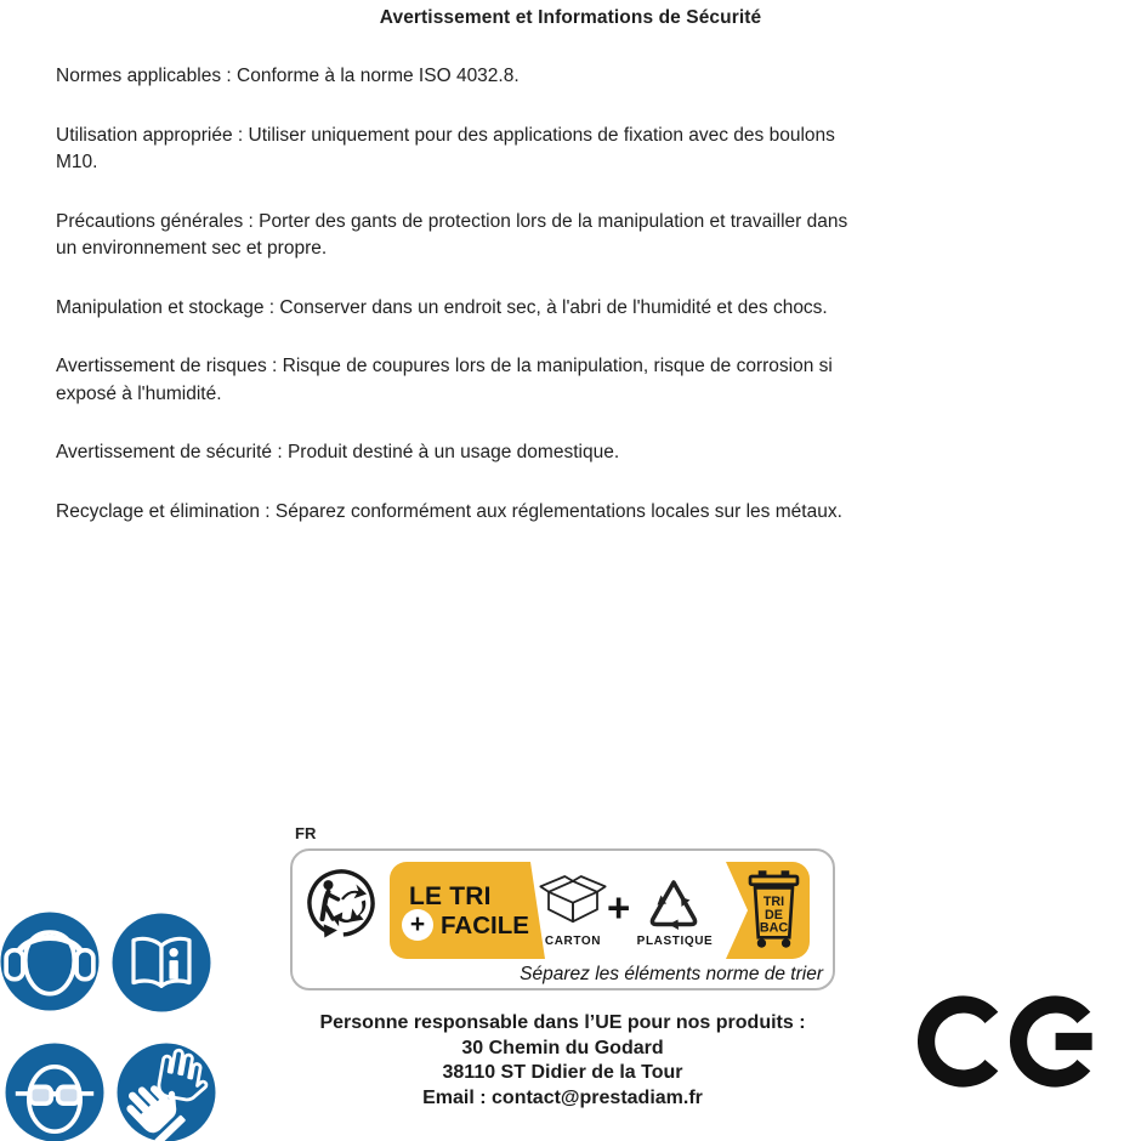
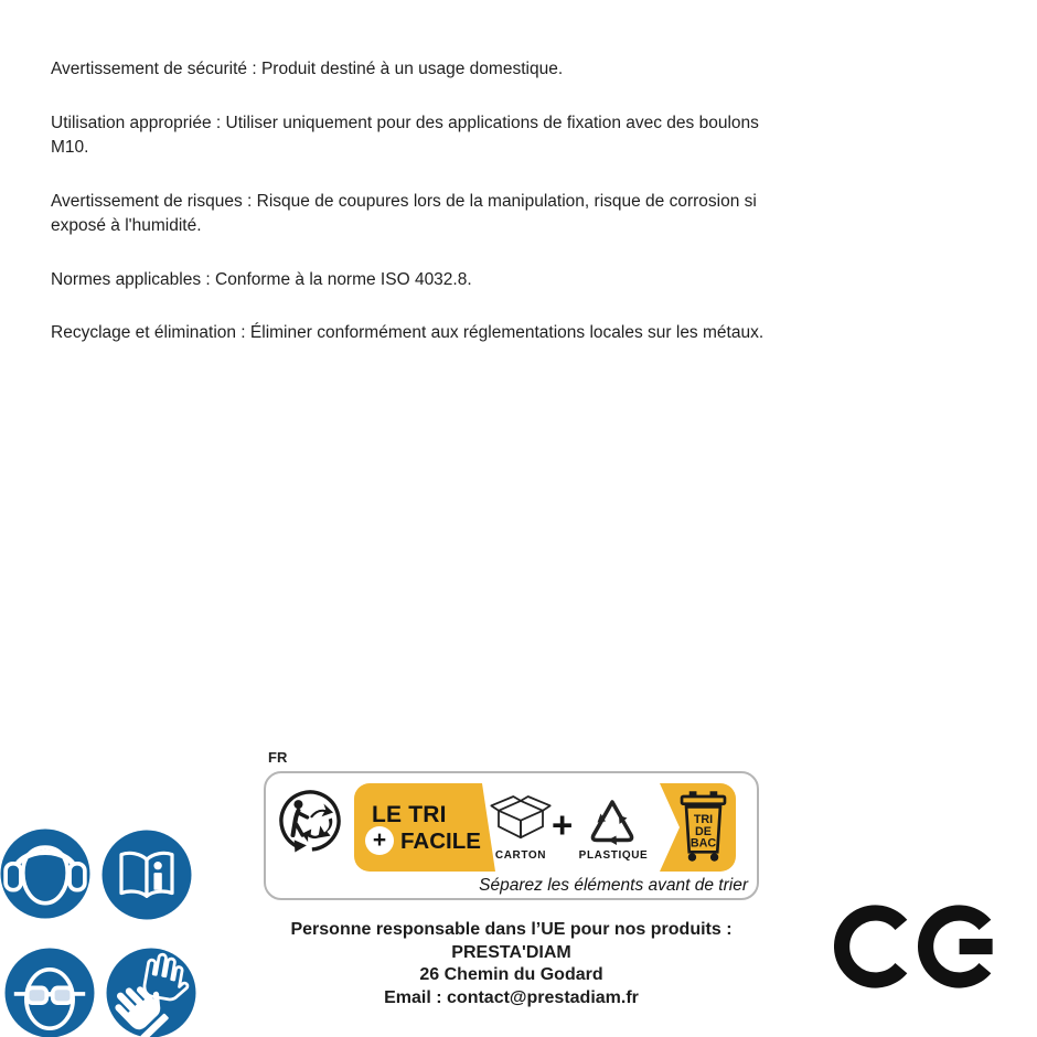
- Avertissement et Informations de Sécurité
- Normes applicables : Conforme à la norme ISO 4032.8.
+ Avertissement de sécurité : Produit destiné à un usage domestique.
  Utilisation appropriée : Utiliser uniquement pour des applications de fixation avec des boulons
  M10.
- Précautions générales : Porter des gants de protection lors de la manipulation et travailler dans
- un environnement sec et propre.
- Manipulation et stockage : Conserver dans un endroit sec, à l'abri de l'humidité et des chocs.
  Avertissement de risques : Risque de coupures lors de la manipulation, risque de corrosion si
  exposé à l'humidité.
- Avertissement de sécurité : Produit destiné à un usage domestique.
+ Normes applicables : Conforme à la norme ISO 4032.8.
- Recyclage et élimination : Séparez conformément aux réglementations locales sur les métaux.
+ Recyclage et élimination : Éliminer conformément aux réglementations locales sur les métaux.
  FR
  LE TRI
  +
  FACILE
  CARTON
  +
  PLASTIQUE
  TRI
  DE
  BAC
- Séparez les éléments norme de trier
+ Séparez les éléments avant de trier
  Personne responsable dans l’UE pour nos produits :
+ PRESTA'DIAM
- 30 Chemin du Godard
+ 26 Chemin du Godard
- 38110 ST Didier de la Tour
  Email : contact@prestadiam.fr
